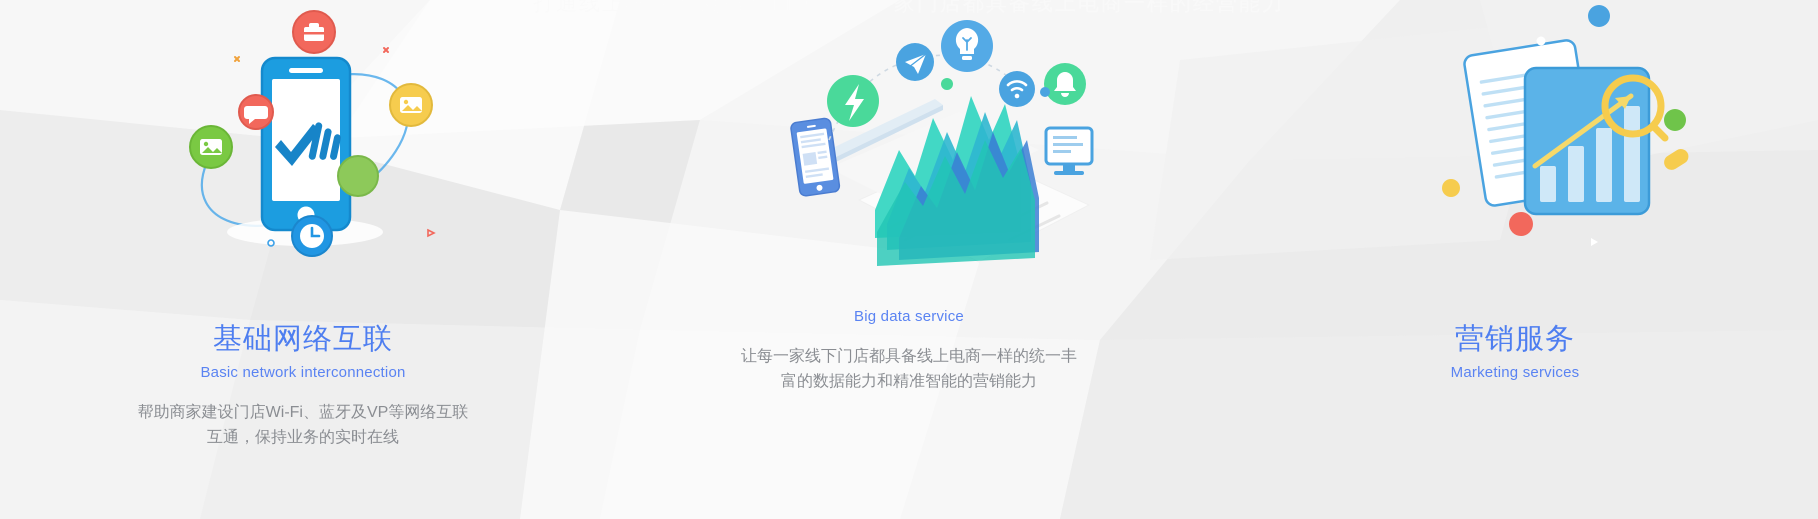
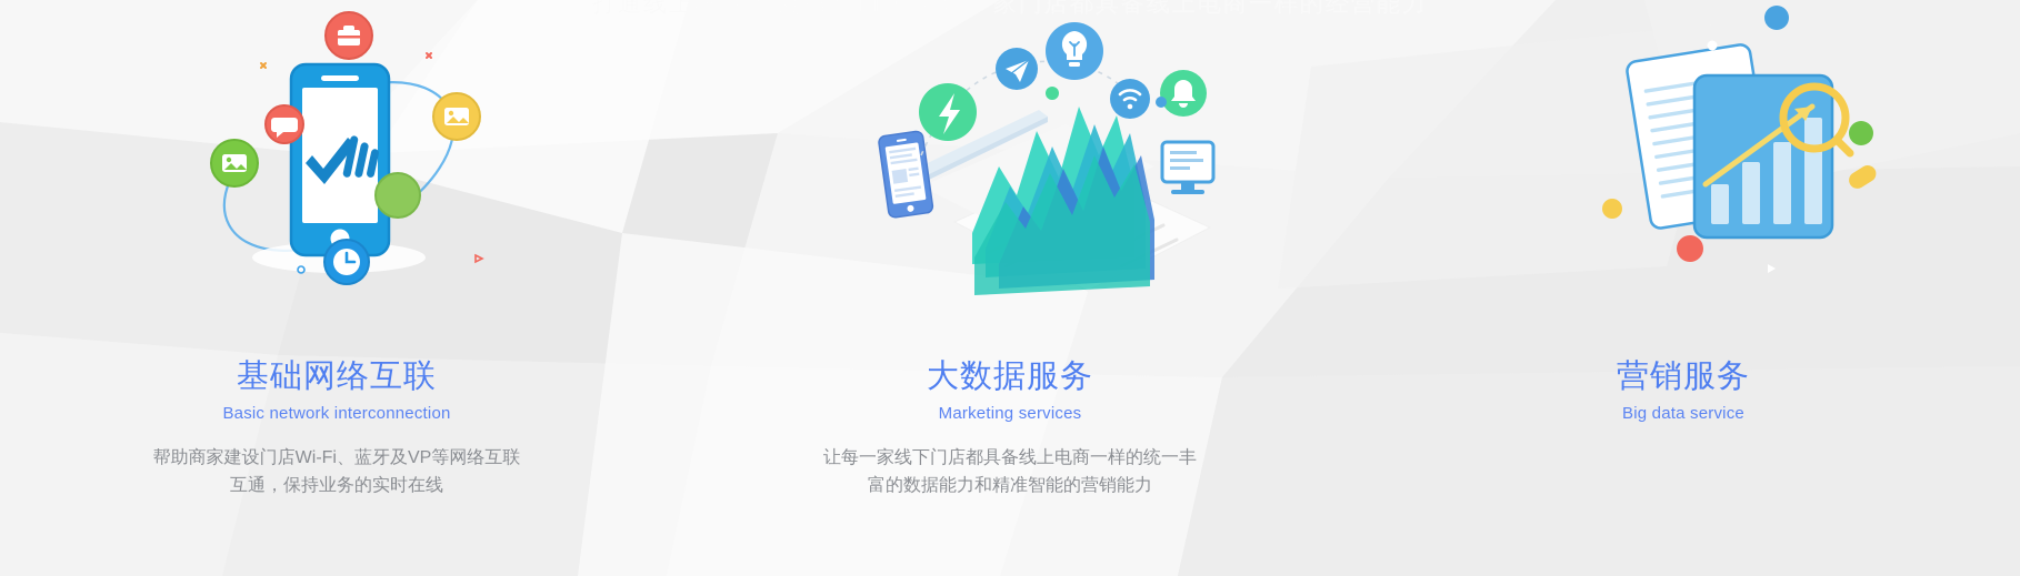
  基础网络互联
  Basic network interconnection
  帮助商家建设门店Wi-Fi、蓝牙及VP等网络互联
  互通，保持业务的实时在线
+ 大数据服务
- Big data service
+ Marketing services
  让每一家线下门店都具备线上电商一样的统一丰
  富的数据能力和精准智能的营销能力
  营销服务
- Marketing services
+ Big data service
